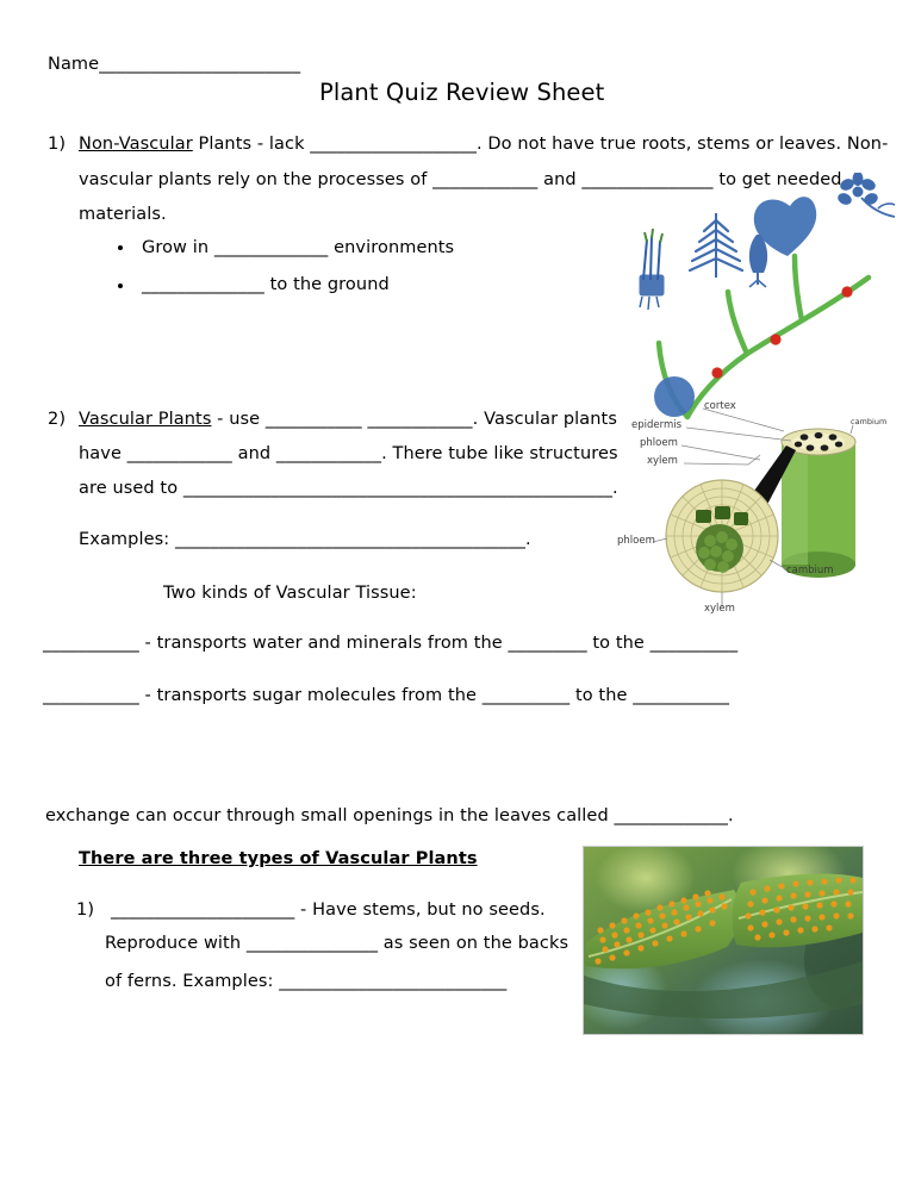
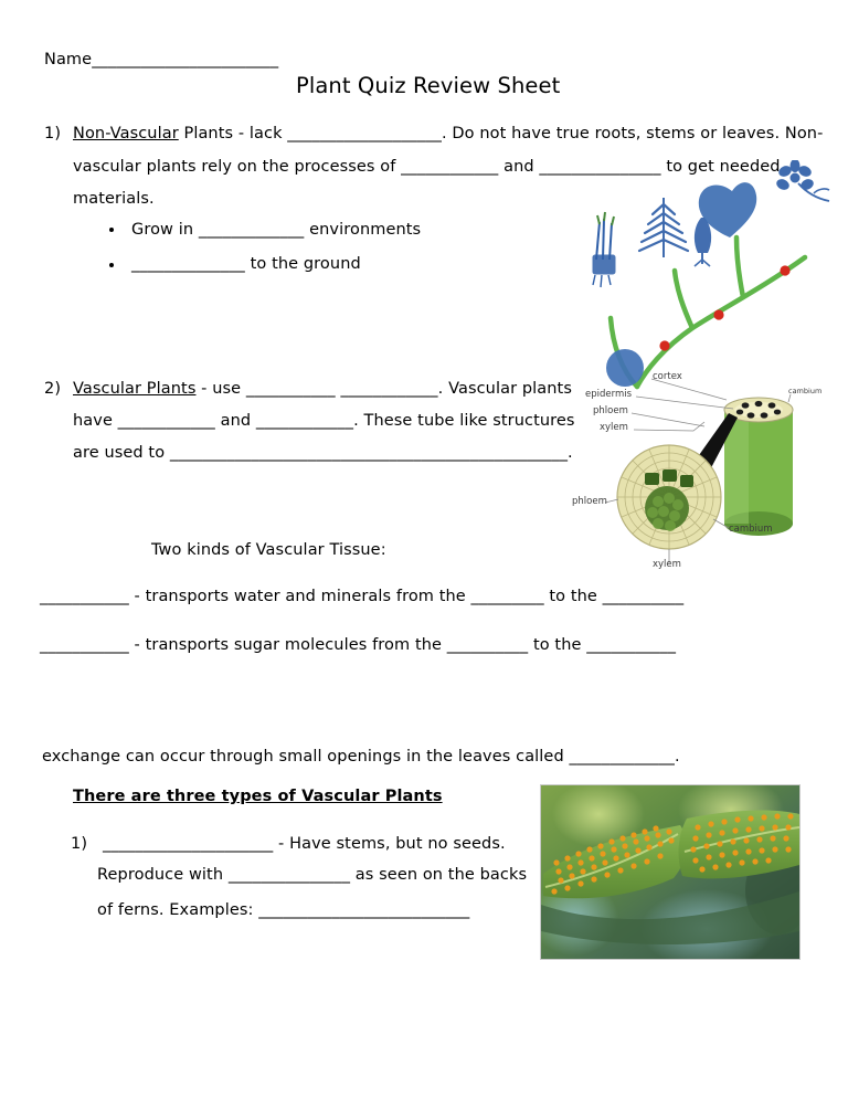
  Name_______________________
  Plant Quiz Review Sheet
  1)
  Non-Vascular Plants - lack ___________________. Do not have true roots, stems or leaves. Non-
  vascular plants rely on the processes of ____________ and _______________ to get needed
  materials.
  Grow in _____________ environments
  ______________ to the ground
  2)
  Vascular Plants - use ___________ ____________. Vascular plants
- have ____________ and ____________. There tube like structures
+ have ____________ and ____________. These tube like structures
  are used to _________________________________________________.
- Examples: ________________________________________.
  Two kinds of Vascular Tissue:
  ___________ - transports water and minerals from the _________ to the __________
  ___________ - transports sugar molecules from the __________ to the ___________
  exchange can occur through small openings in the leaves called _____________.
  There are three types of Vascular Plants
  1)
  _____________________ - Have stems, but no seeds.
  Reproduce with _______________ as seen on the backs
  of ferns. Examples: __________________________
  cortex
  epidermis
  phloem
  xylem
  cambium
  phloem
  cambium
  xylem
